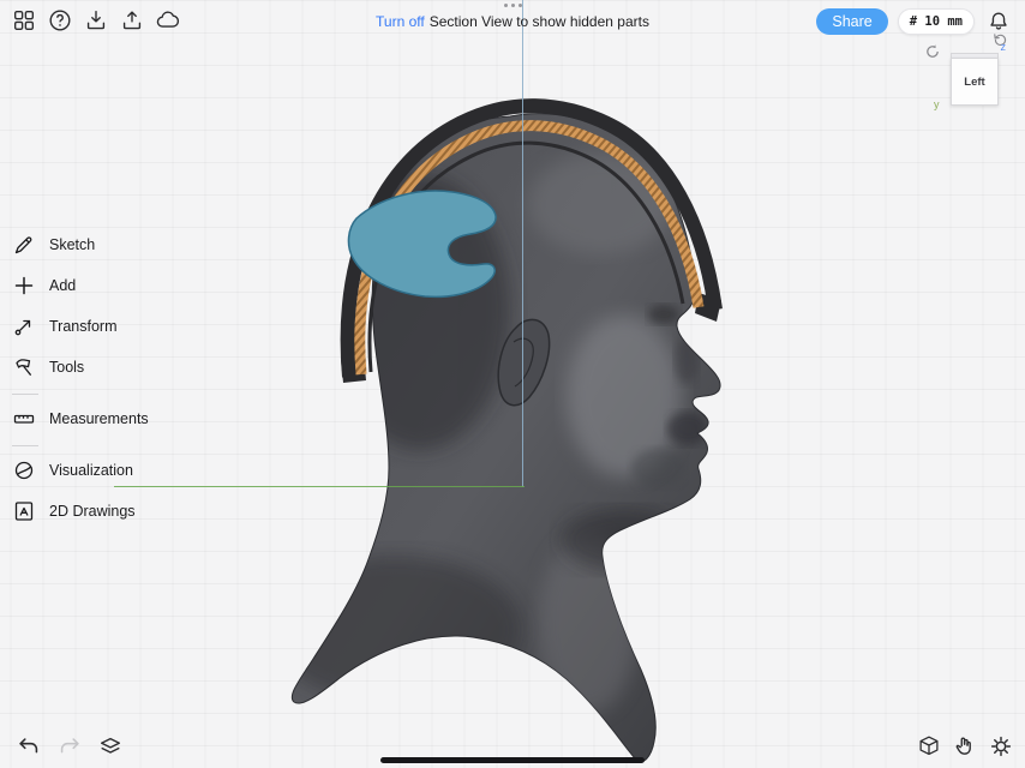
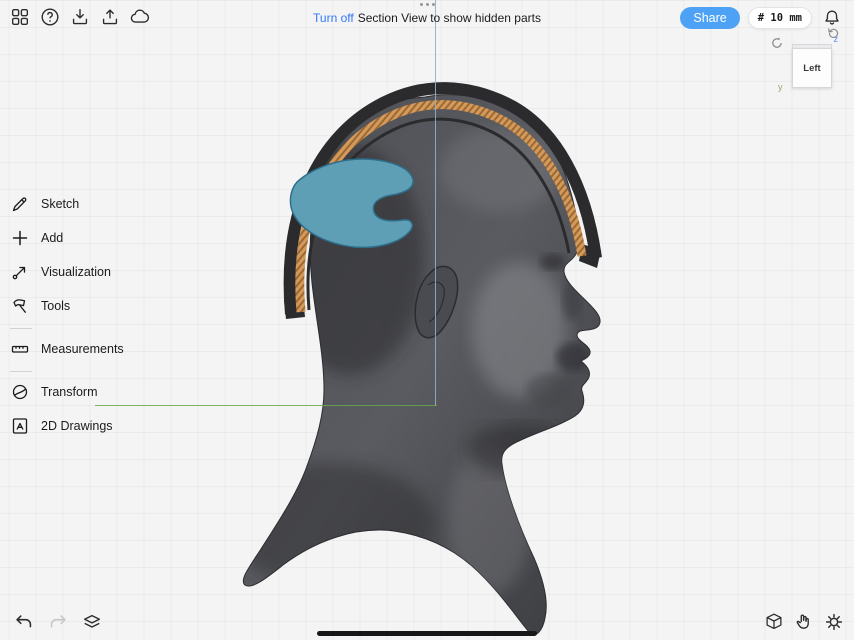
  Turn off Section View to show hidden parts
  Share
  # 10 mm
  Left
  z
  y
  Sketch
  Add
- Transform
+ Visualization
  Tools
  Measurements
- Visualization
+ Transform
  2D Drawings
